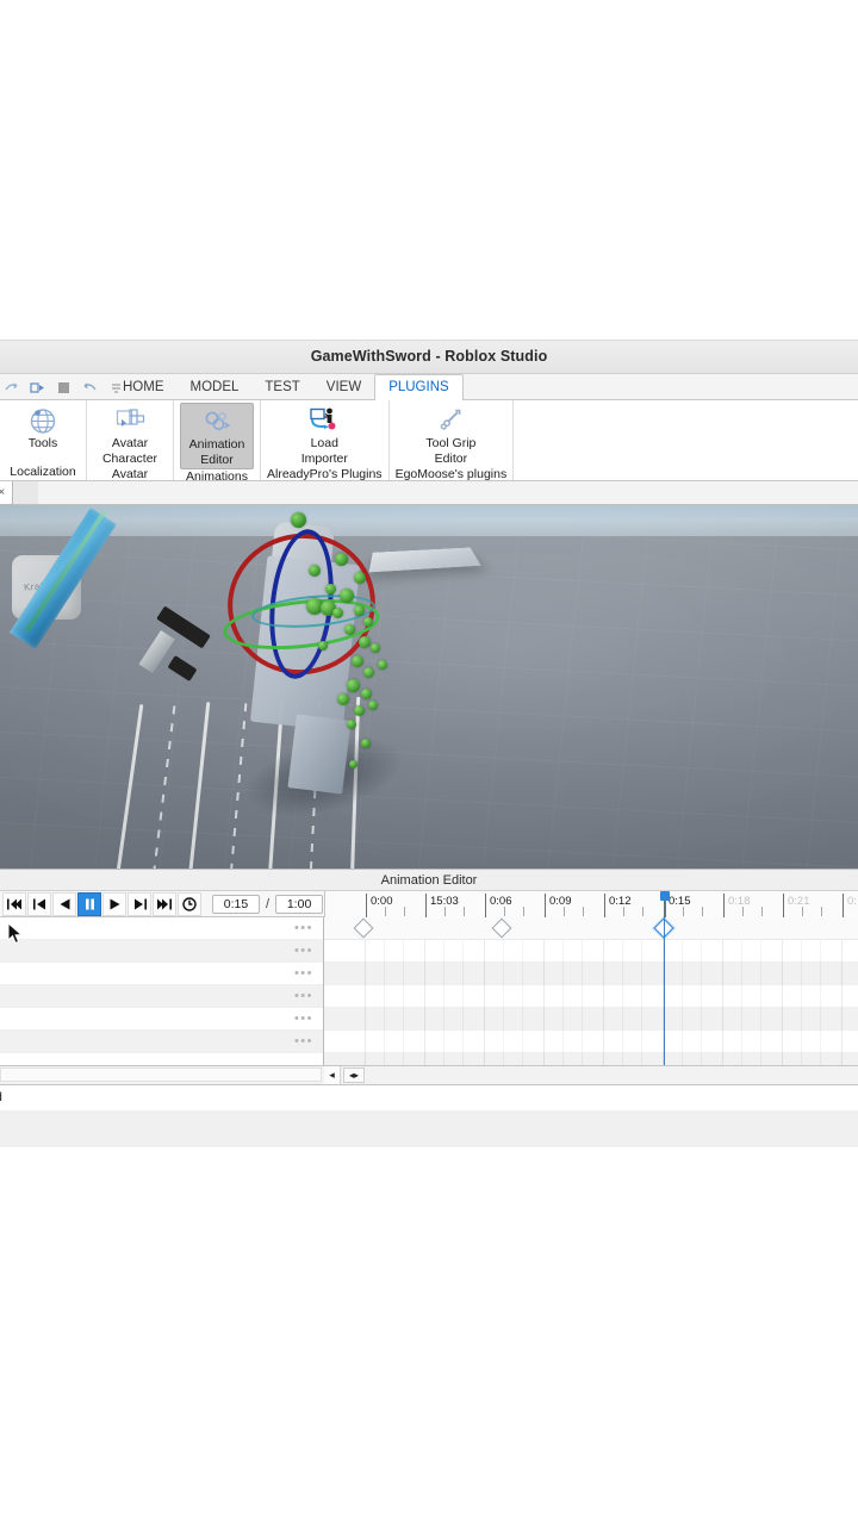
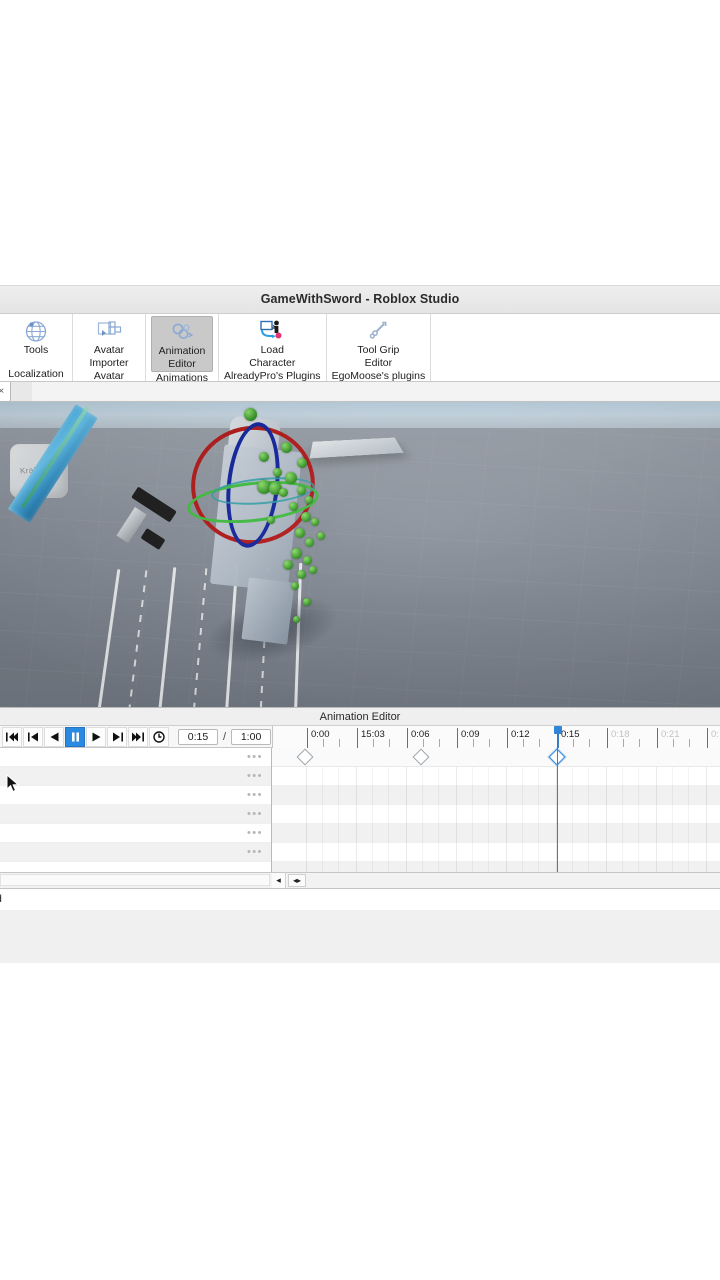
  GameWithSword - Roblox Studio
- HOME
- MODEL
- TEST
- VIEW
- PLUGINS
  Tools
  Localization
  Avatar
- Character
+ Importer
  Avatar
  Animation
  Editor
  Animations
  Load
- Importer
+ Character
  AlreadyPro's Plugins
  Tool Grip
  Editor
  EgoMoose's plugins
  ×
  Animation Editor
  0:15
  /
  1:00
  0:00
  15:03
  0:06
  0:09
  0:12
  0:15
  0:18
  0:21
  0:
  •••
  •••
  •••
  •••
  •••
  •••
  ◂
  ◂▸
